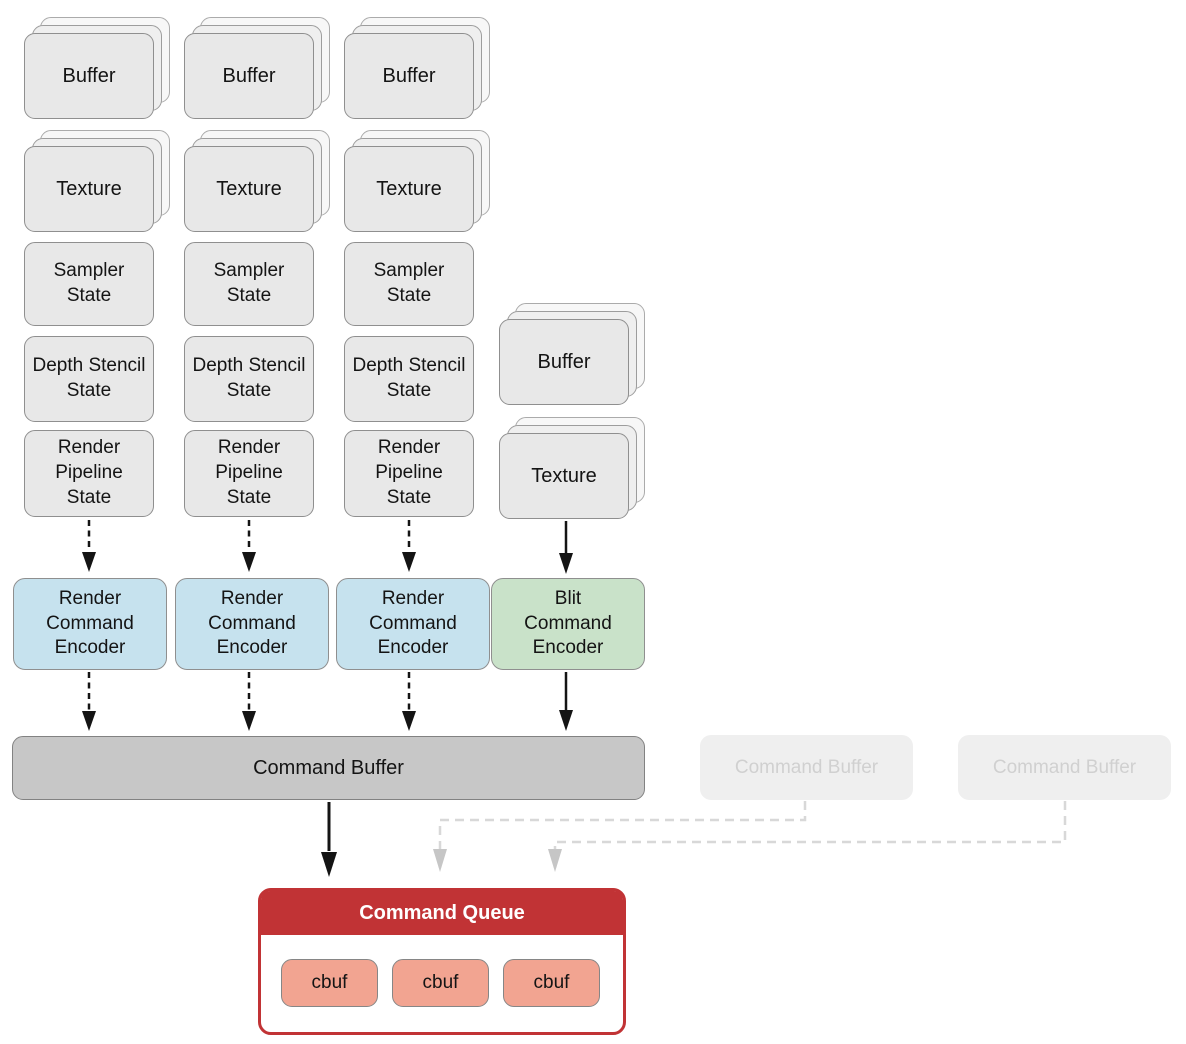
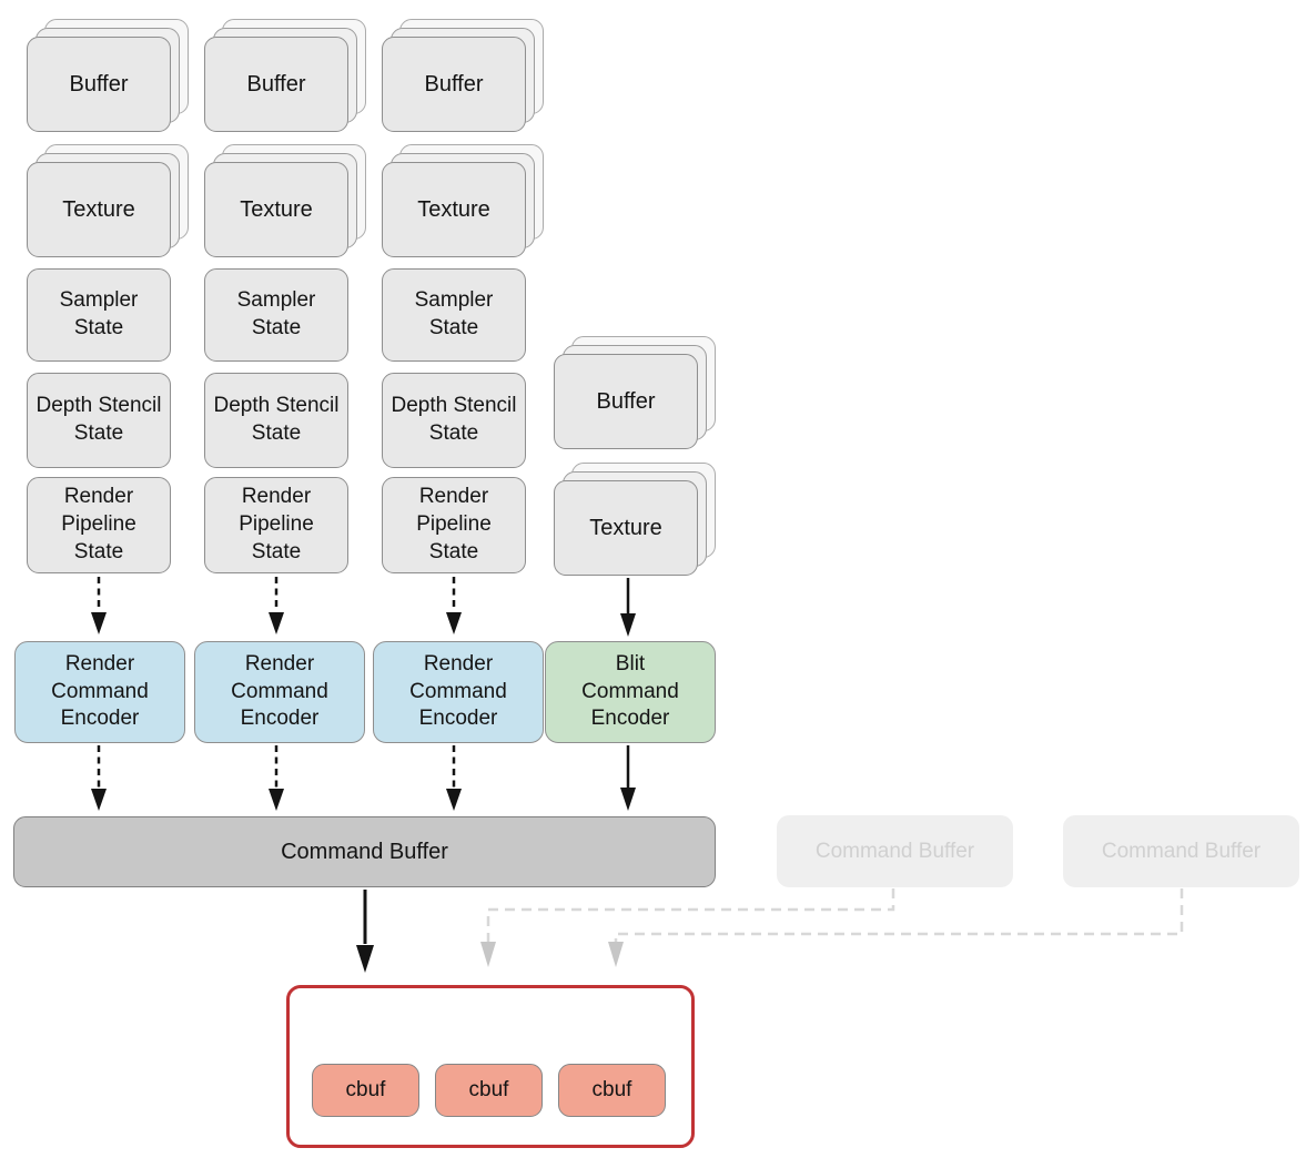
  Buffer
  Texture
  Sampler
  State
  Depth Stencil
  State
  Render
  Pipeline
  State
  Buffer
  Texture
  Sampler
  State
  Depth Stencil
  State
  Render
  Pipeline
  State
  Buffer
  Texture
  Sampler
  State
  Depth Stencil
  State
  Render
  Pipeline
  State
  Buffer
  Texture
  Render
  Command
  Encoder
  Render
  Command
  Encoder
  Render
  Command
  Encoder
  Blit
  Command
  Encoder
  Command Buffer
  Command Buffer
  Command Buffer
- Command Queue
  cbuf
  cbuf
  cbuf
